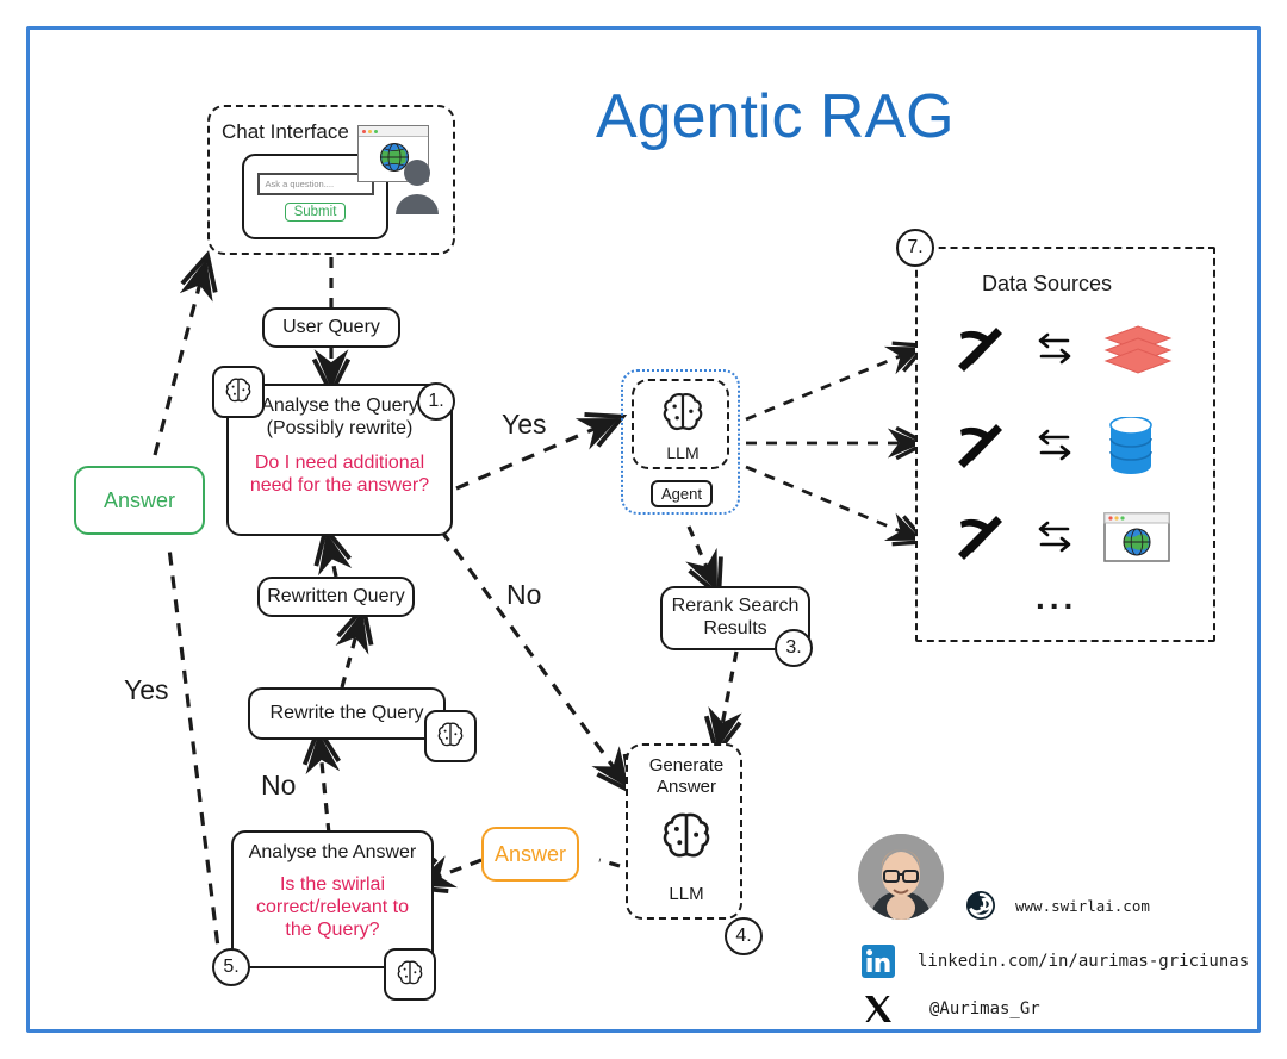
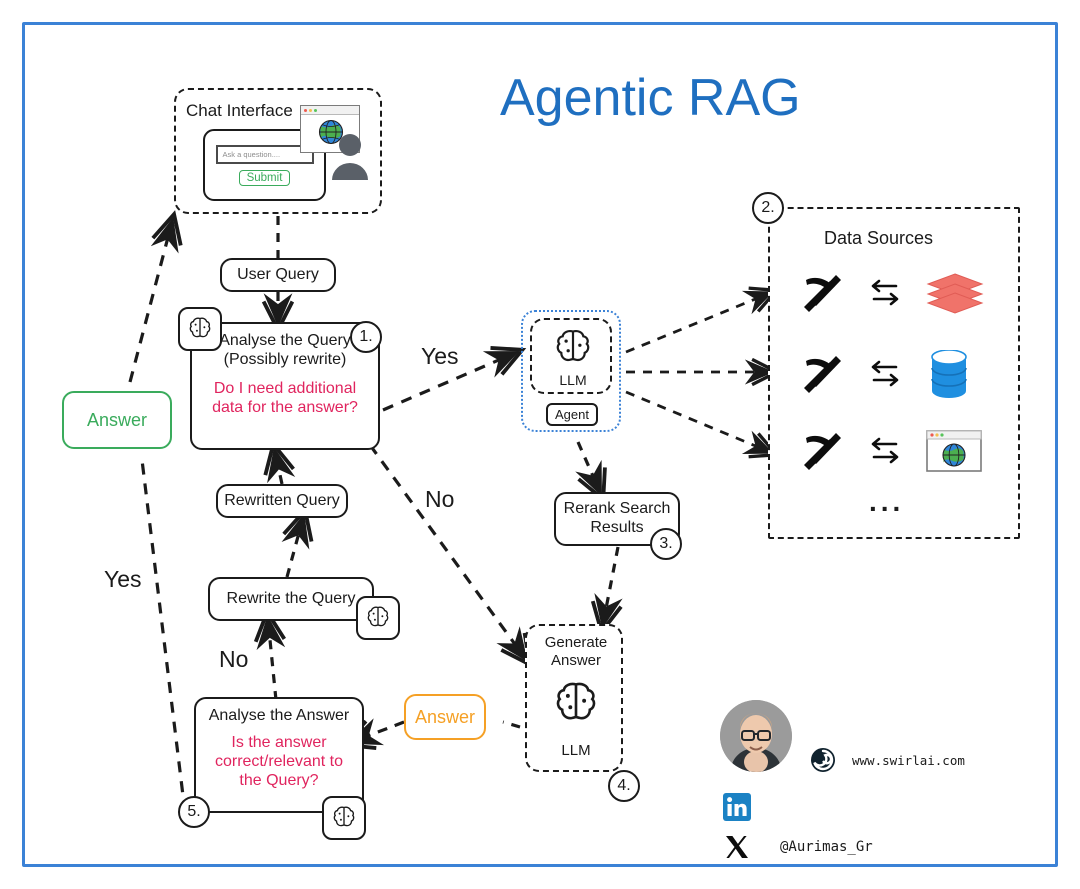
  Agentic RAG
  Chat Interface
  Ask a question....
  Submit
  User Query
  Analyse the Query
  (Possibly rewrite)
- Do I need additional need for the answer?
+ Do I need additional data for the answer?
  1.
  Rewritten Query
  Rewrite the Query
  Analyse the Answer
- Is the swirlai correct/relevant to the Query?
+ Is the answer correct/relevant to the Query?
  5.
  LLM
  Agent
  Rerank Search
  Results
  3.
  Generate
  Answer
  LLM
  4.
  Answer
  Answer
  Yes
  No
  No
  Yes
  Data Sources
- 7.
+ 2.
  ...
  www.swirlai.com
- linkedin.com/in/aurimas-griciunas
  @Aurimas_Gr
